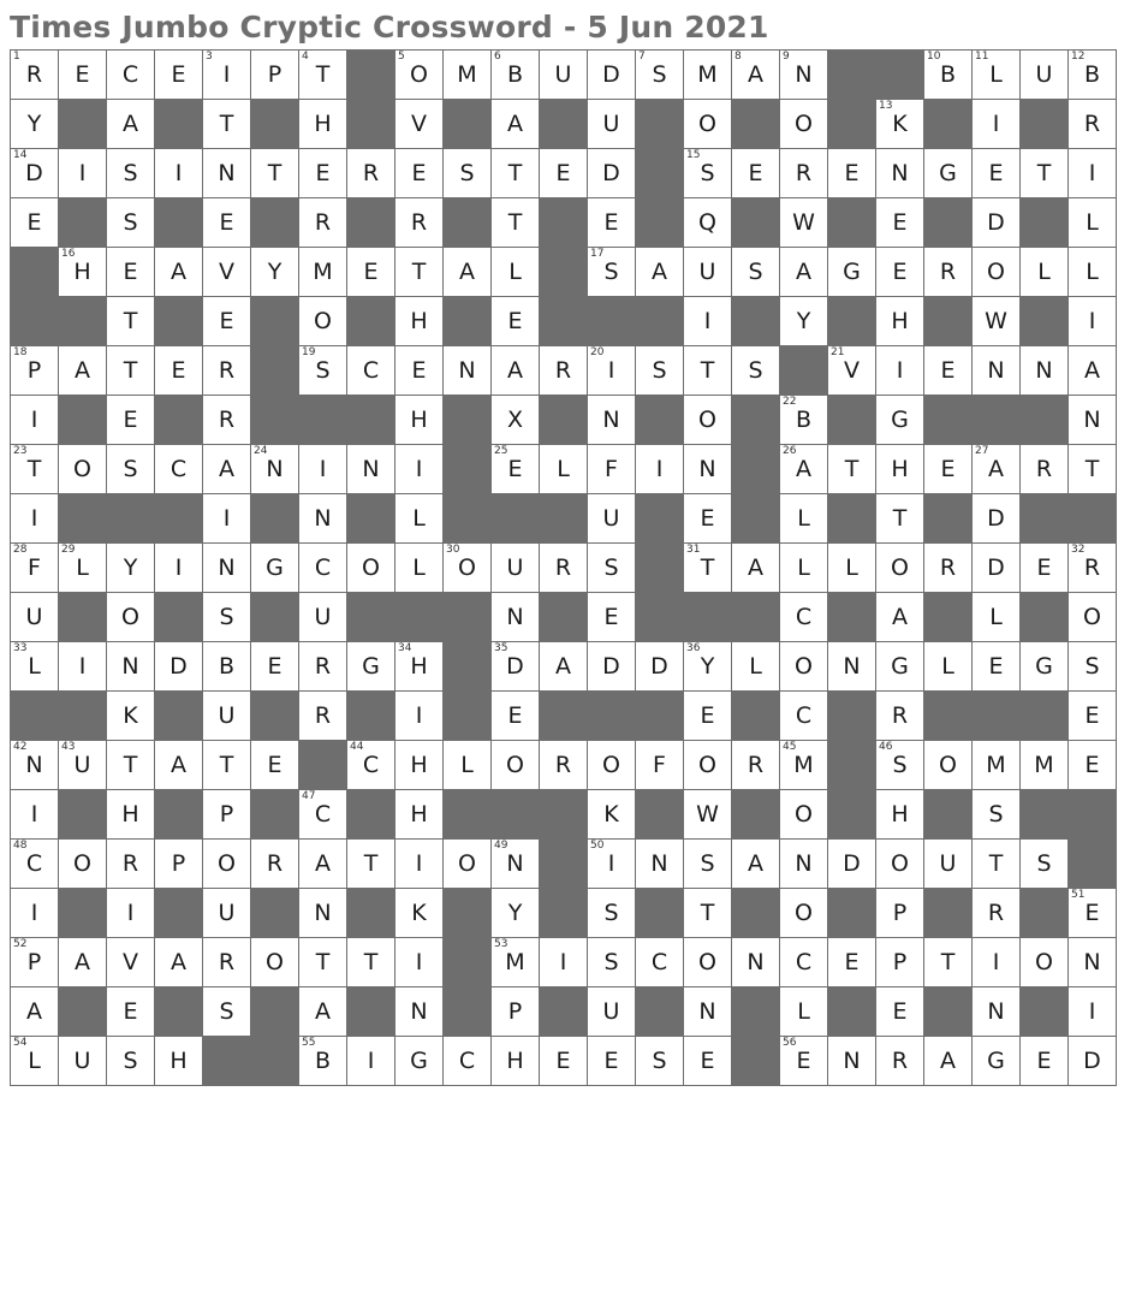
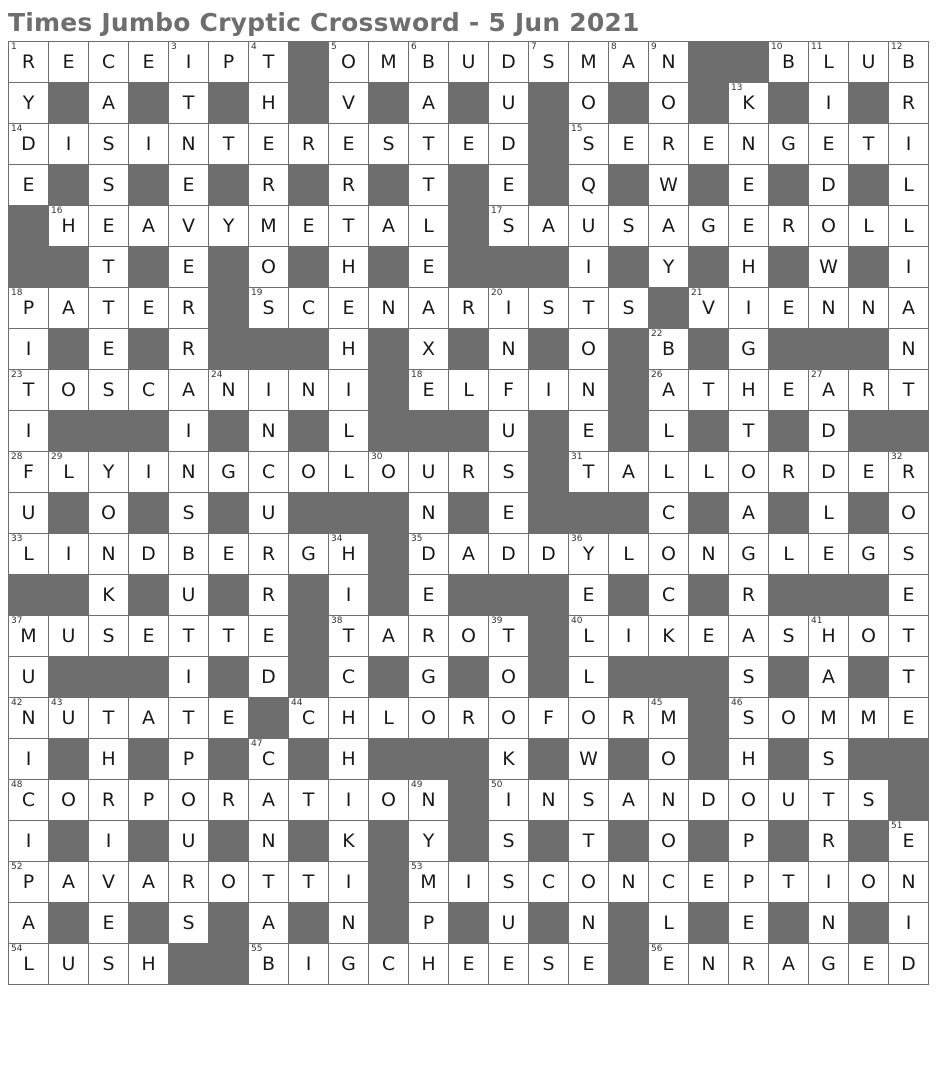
  Times Jumbo Cryptic Crossword - 5 Jun 2021
  1R	E	C	E	3I	P	4T		5O	M	6B	U	D	7S	M	8A	9N			10B	11L	U	12B
  Y		A		T		H		V		A		U		O		O		13K		I		R
  14D	I	S	I	N	T	E	R	E	S	T	E	D		15S	E	R	E	N	G	E	T	I
  E		S		E		R		R		T		E		Q		W		E		D		L
  	16H	E	A	V	Y	M	E	T	A	L		17S	A	U	S	A	G	E	R	O	L	L
  		T		E		O		H		E				I		Y		H		W		I
  18P	A	T	E	R		19S	C	E	N	A	R	20I	S	T	S		21V	I	E	N	N	A
  I		E		R				H		X		N		O		22B		G				N
- 23T	O	S	C	A	24N	I	N	I		25E	L	F	I	N		26A	T	H	E	27A	R	T
+ 23T	O	S	C	A	24N	I	N	I		18E	L	F	I	N		26A	T	H	E	27A	R	T
  I				I		N		L				U		E		L		T		D
  28F	29L	Y	I	N	G	C	O	L	30O	U	R	S		31T	A	L	L	O	R	D	E	32R
  U		O		S		U				N		E				C		A		L		O
  33L	I	N	D	B	E	R	G	34H		35D	A	D	D	36Y	L	O	N	G	L	E	G	S
  		K		U		R		I		E				E		C		R				E
+ 37M	U	S	E	T	T	E		38T	A	R	O	39T		40L	I	K	E	A	S	41H	O	T
+ U				I		D		C		G		O		L				S		A		T
  42N	43U	T	A	T	E		44C	H	L	O	R	O	F	O	R	45M		46S	O	M	M	E
  I		H		P		47C		H				K		W		O		H		S
  48C	O	R	P	O	R	A	T	I	O	49N		50I	N	S	A	N	D	O	U	T	S
  I		I		U		N		K		Y		S		T		O		P		R		51E
  52P	A	V	A	R	O	T	T	I		53M	I	S	C	O	N	C	E	P	T	I	O	N
  A		E		S		A		N		P		U		N		L		E		N		I
  54L	U	S	H			55B	I	G	C	H	E	E	S	E		56E	N	R	A	G	E	D
